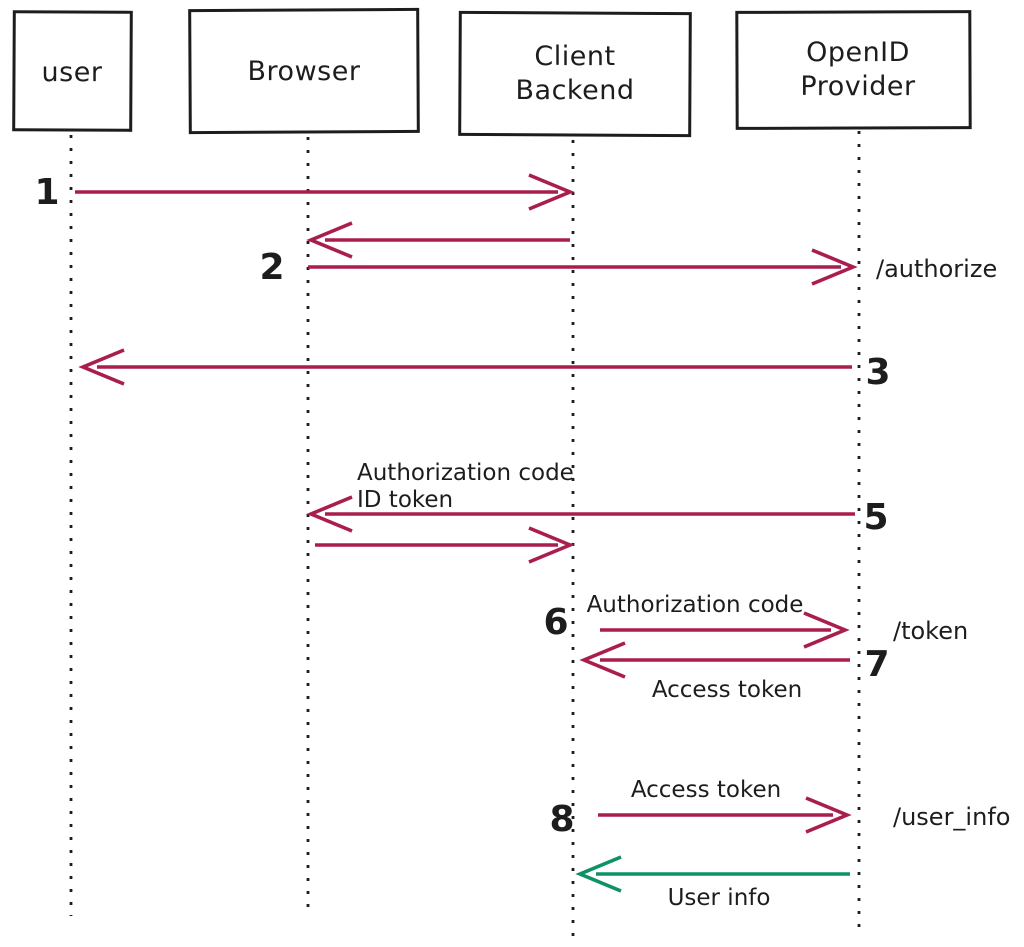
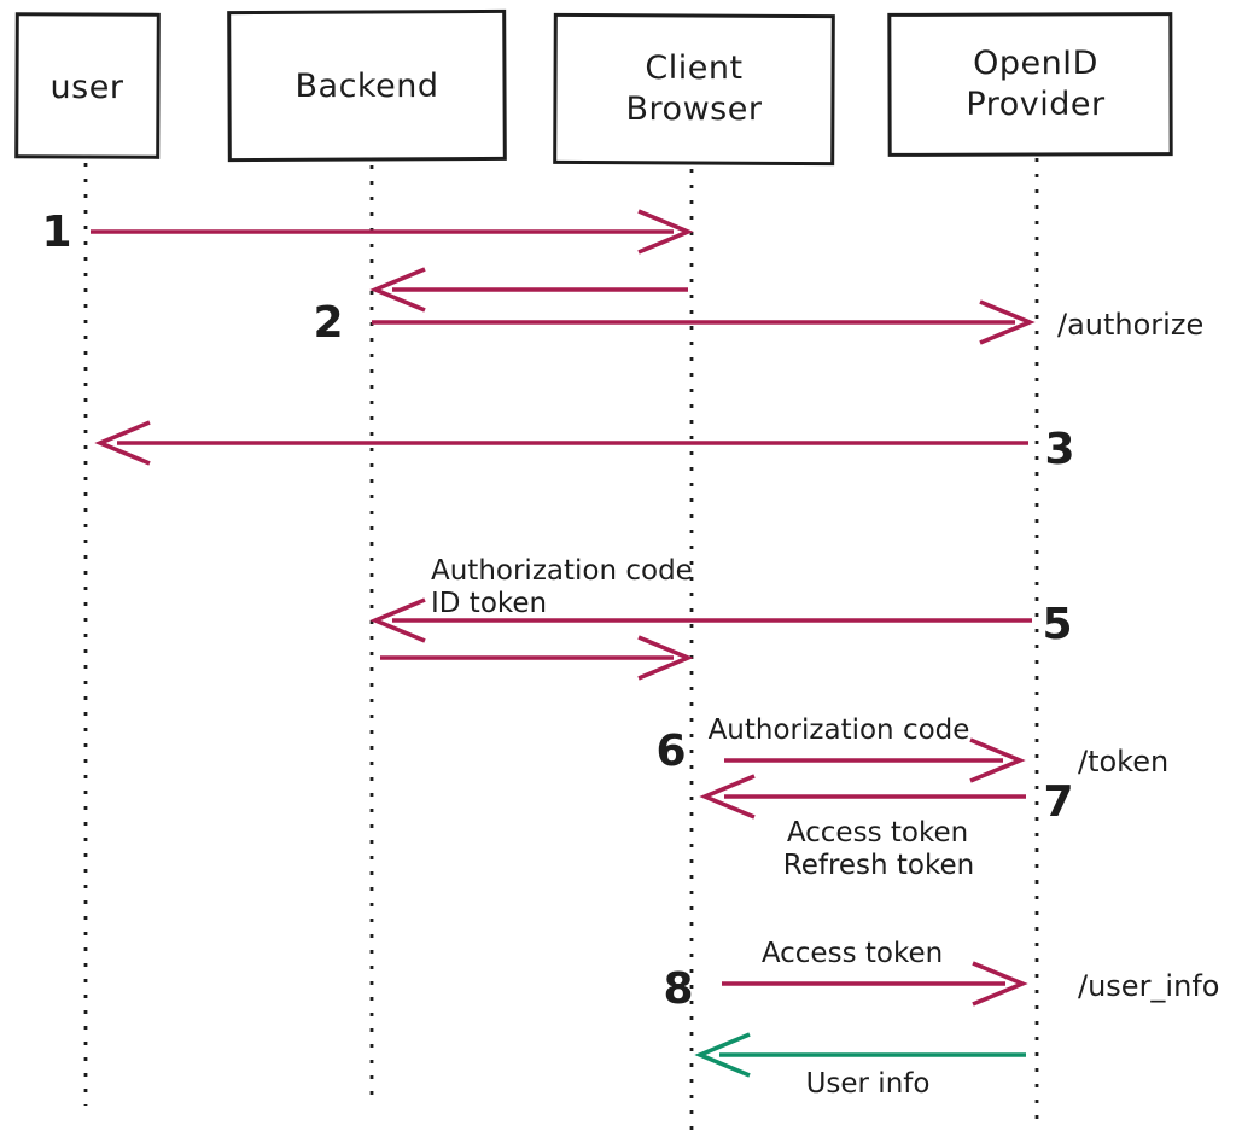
  user
- Browser
+ Backend
  Client
- Backend
+ Browser
  OpenID
  Provider
  1
  2
  /authorize
  3
  Authorization code
  ID token
  5
  Authorization code
  6
  /token
  7
  Access token
+ Refresh token
  Access token
  8
  /user_info
  User info
